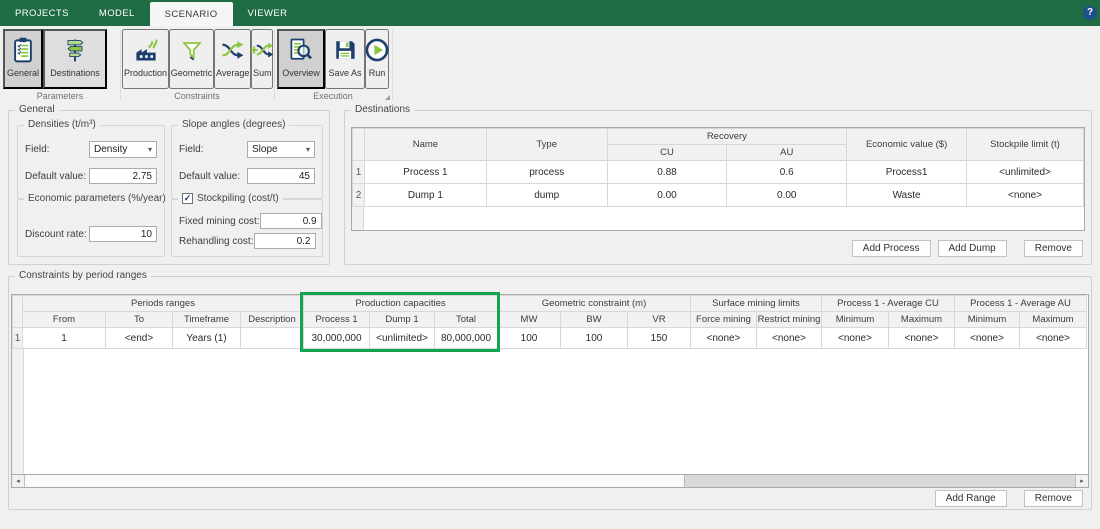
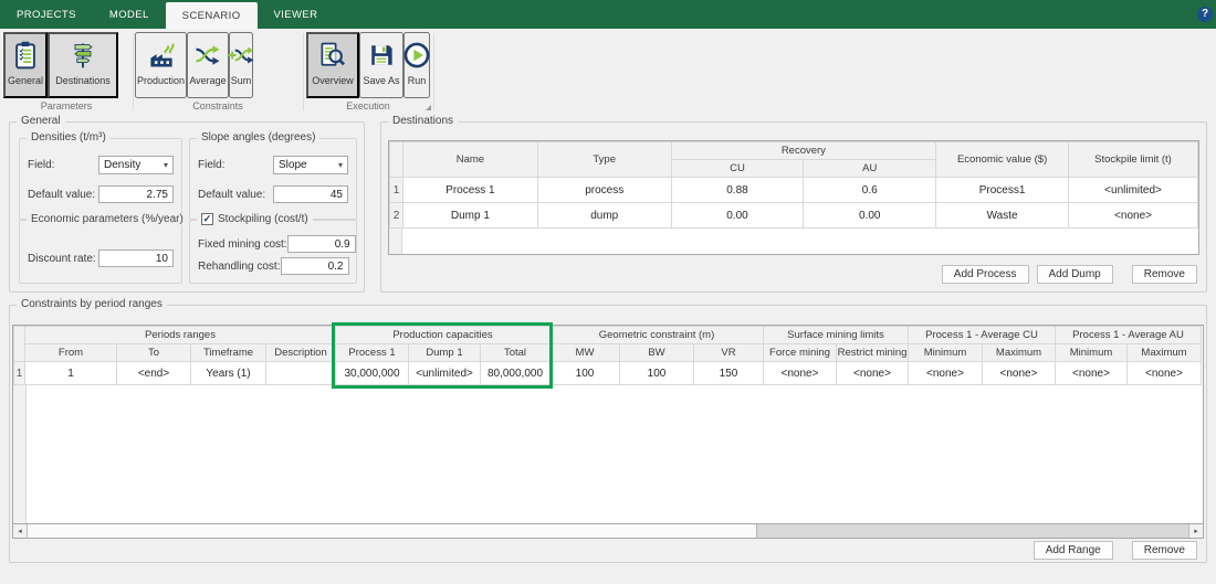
  PROJECTS
  MODEL
  SCENARIO
  VIEWER
  ?
  General
  Destinations
  Parameters
  Production
- Geometric
  Average
  Sum
  Constraints
  Overview
  Save As
  Run
  Execution
  General
  Densities (t/m³)
  Field:
  Density
  Default value:
  2.75
  Slope angles (degrees)
  Field:
  Slope
  Default value:
  45
  Economic parameters (%/year)
  Discount rate:
  10
  Stockpiling (cost/t)
  Fixed mining cost:
  0.9
  Rehandling cost:
  0.2
  Destinations
  	Name	Type	Recovery	Economic value ($)	Stockpile limit (t)
  CU	AU
  1	Process 1	process	0.88	0.6	Process1	<unlimited>
  2	Dump 1	dump	0.00	0.00	Waste	<none>
  Add Process
  Add Dump
  Remove
  Constraints by period ranges
  	Periods ranges	Production capacities	Geometric constraint (m)	Surface mining limits	Process 1 - Average CU	Process 1 - Average AU
  From	To	Timeframe	Description	Process 1	Dump 1	Total	MW	BW	VR	Force mining	Restrict mining	Minimum	Maximum	Minimum	Maximum
  1	1	<end>	Years (1)		30,000,000	<unlimited>	80,000,000	100	100	150	<none>	<none>	<none>	<none>	<none>	<none>
  Add Range
  Remove
